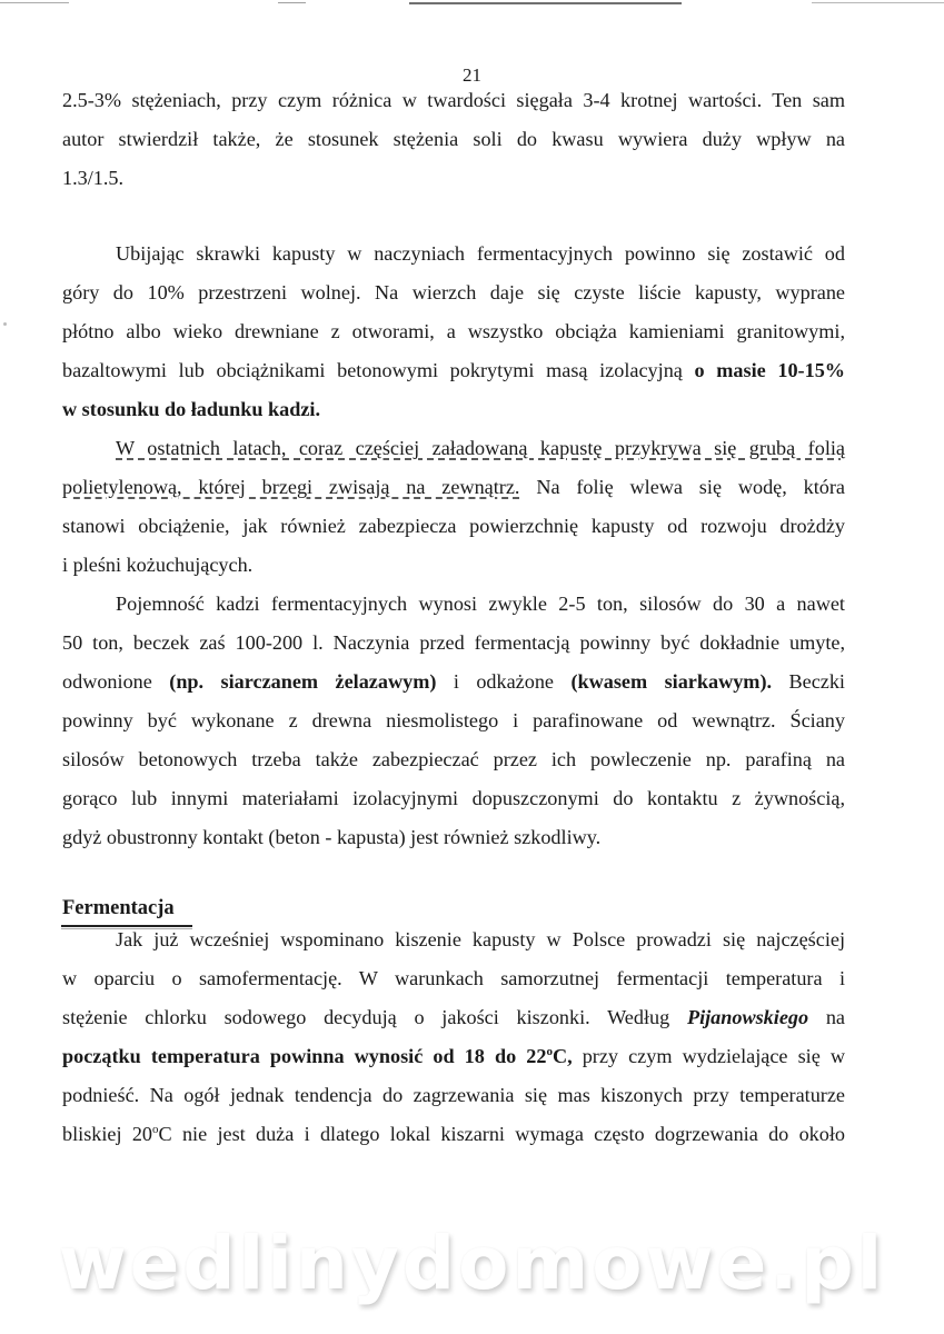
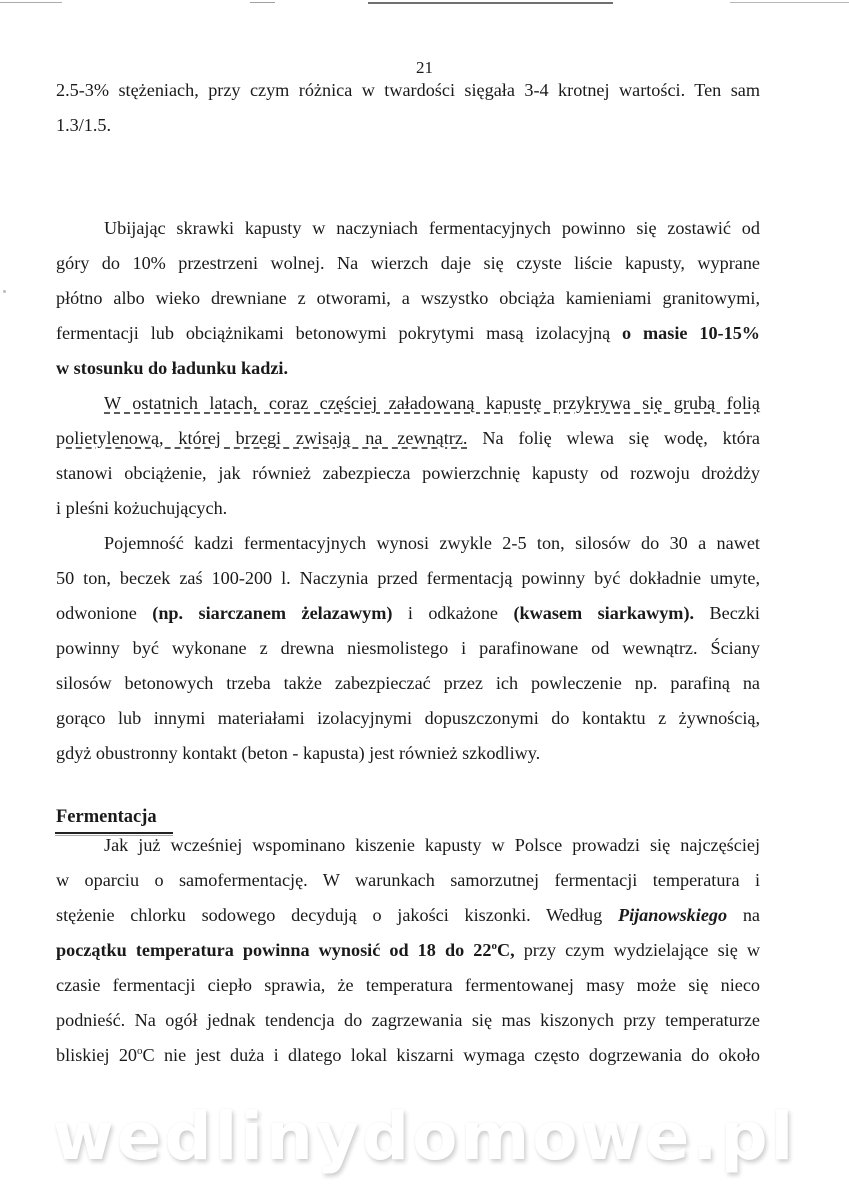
  21
  2.5-3% stężeniach, przy czym różnica w twardości sięgała 3-4 krotnej wartości. Ten sam
- autor stwierdził także, że stosunek stężenia soli do kwasu wywiera duży wpływ na
  1.3/1.5.
  Ubijając skrawki kapusty w naczyniach fermentacyjnych powinno się zostawić od
  góry do 10% przestrzeni wolnej. Na wierzch daje się czyste liście kapusty, wyprane
  płótno albo wieko drewniane z otworami, a wszystko obciąża kamieniami granitowymi,
- bazaltowymi lub obciążnikami betonowymi pokrytymi masą izolacyjną o masie 10-15%
+ fermentacji lub obciążnikami betonowymi pokrytymi masą izolacyjną o masie 10-15%
  w stosunku do ładunku kadzi.
  W ostatnich latach, coraz częściej załadowaną kapustę przykrywa się grubą folią
  polietylenową, której brzegi zwisają na zewnątrz. Na folię wlewa się wodę, która
  stanowi obciążenie, jak również zabezpiecza powierzchnię kapusty od rozwoju drożdży
  i pleśni kożuchujących.
  Pojemność kadzi fermentacyjnych wynosi zwykle 2-5 ton, silosów do 30 a nawet
  50 ton, beczek zaś 100-200 l. Naczynia przed fermentacją powinny być dokładnie umyte,
  odwonione (np. siarczanem żelazawym) i odkażone (kwasem siarkawym). Beczki
  powinny być wykonane z drewna niesmolistego i parafinowane od wewnątrz. Ściany
  silosów betonowych trzeba także zabezpieczać przez ich powleczenie np. parafiną na
  gorąco lub innymi materiałami izolacyjnymi dopuszczonymi do kontaktu z żywnością,
  gdyż obustronny kontakt (beton - kapusta) jest również szkodliwy.
  Fermentacja
  Jak już wcześniej wspominano kiszenie kapusty w Polsce prowadzi się najczęściej
  w oparciu o samofermentację. W warunkach samorzutnej fermentacji temperatura i
  stężenie chlorku sodowego decydują o jakości kiszonki. Według Pijanowskiego na
  początku temperatura powinna wynosić od 18 do 22oC, przy czym wydzielające się w
+ czasie fermentacji ciepło sprawia, że temperatura fermentowanej masy może się nieco
  podnieść. Na ogół jednak tendencja do zagrzewania się mas kiszonych przy temperaturze
  bliskiej 20oC nie jest duża i dlatego lokal kiszarni wymaga często dogrzewania do około
  wedlinydomowe.pl
